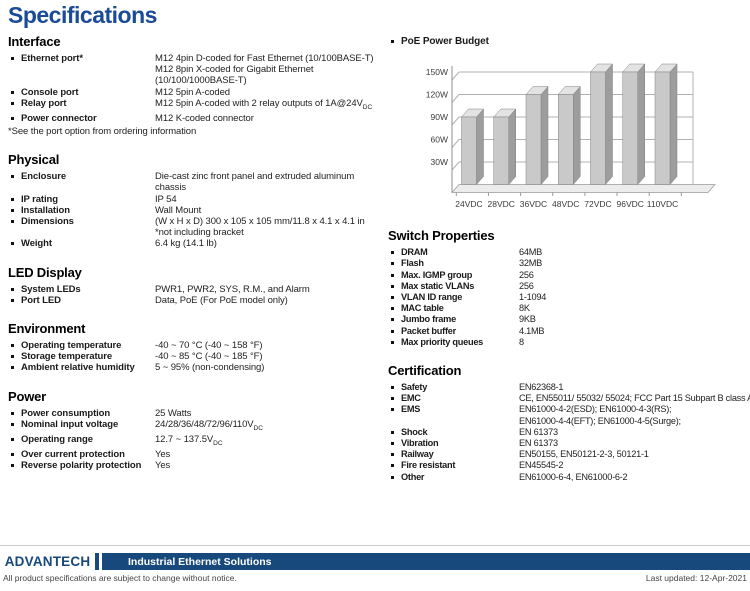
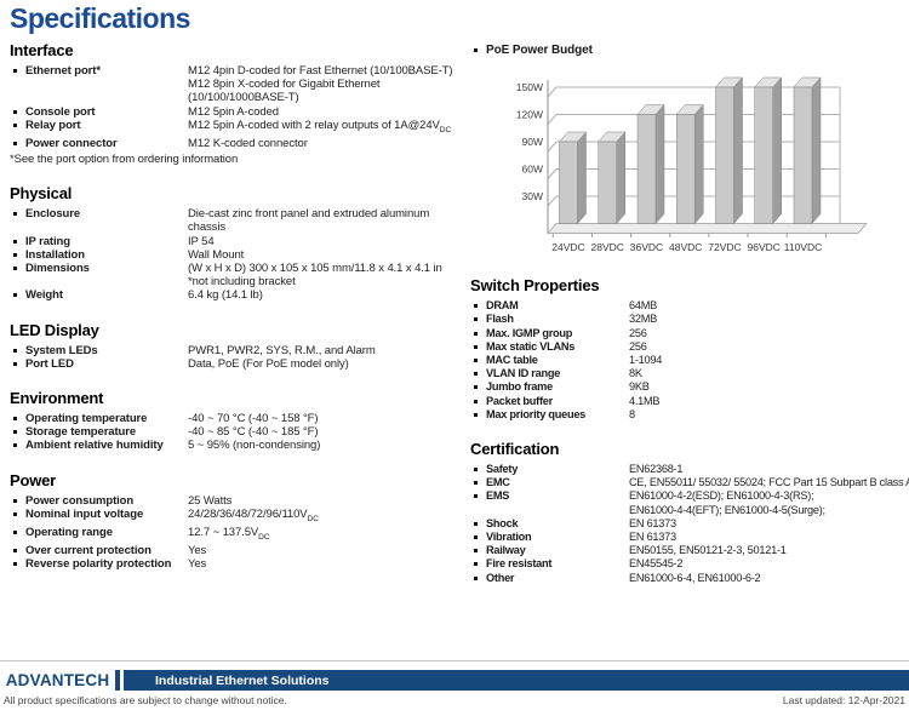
  Specifications
  Interface
  Ethernet port*
  M12 4pin D-coded for Fast Ethernet (10/100BASE-T)
  M12 8pin X-coded for Gigabit Ethernet
  (10/100/1000BASE-T)
  Console port
  M12 5pin A-coded
  Relay port
  M12 5pin A-coded with 2 relay outputs of 1A@24V
  Power connector
  M12 K-coded connector
  *See the port option from ordering information
  Physical
  Enclosure
  Die-cast zinc front panel and extruded aluminum
  chassis
  IP rating
  IP 54
  Installation
  Wall Mount
  Dimensions
  (W x H x D) 300 x 105 x 105 mm/11.8 x 4.1 x 4.1 in
  *not including bracket
  Weight
  6.4 kg (14.1 lb)
  LED Display
  System LEDs
  PWR1, PWR2, SYS, R.M., and Alarm
  Port LED
  Data, PoE (For PoE model only)
  Environment
  Operating temperature
  -40 ~ 70 °C (-40 ~ 158 °F)
  Storage temperature
  -40 ~ 85 °C (-40 ~ 185 °F)
  Ambient relative humidity
  5 ~ 95% (non-condensing)
  Power
  Power consumption
  25 Watts
  Nominal input voltage
  24/28/36/48/72/96/110V
  Operating range
  12.7 ~ 137.5V
  Over current protection
  Yes
  Reverse polarity protection
  Yes
  PoE Power Budget
  30W
  60W
  90W
  120W
  150W
  24VDC
  28VDC
  36VDC
  48VDC
  72VDC
  96VDC
  110VDC
  Switch Properties
  DRAM
  64MB
  Flash
  32MB
  Max. IGMP group
  256
  Max static VLANs
  256
- VLAN ID range
+ MAC table
  1-1094
- MAC table
+ VLAN ID range
  8K
  Jumbo frame
  9KB
  Packet buffer
  4.1MB
  Max priority queues
  8
  Certification
  Safety
  EN62368-1
  EMC
  CE, EN55011/ 55032/ 55024; FCC Part 15 Subpart B class
  EMS
  EN61000-4-2(ESD); EN61000-4-3(RS);
  EN61000-4-4(EFT); EN61000-4-5(Surge);
  Shock
  EN 61373
  Vibration
  EN 61373
  Railway
  EN50155, EN50121-2-3, 50121-1
  Fire resistant
  EN45545-2
  Other
  EN61000-6-4, EN61000-6-2
  ADVANTECH
  Industrial Ethernet Solutions
  All product specifications are subject to change without notice.
  Last updated: 12-Apr-2021
